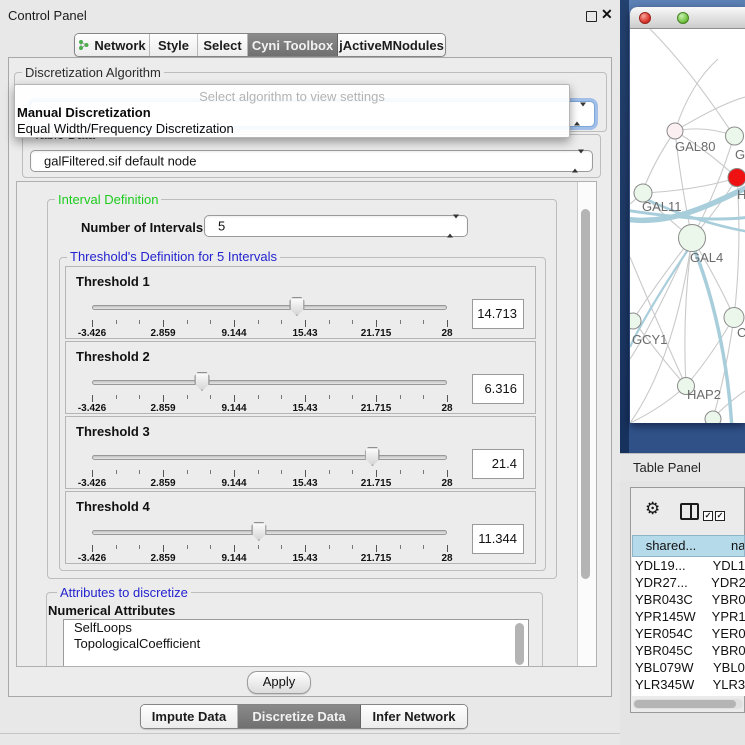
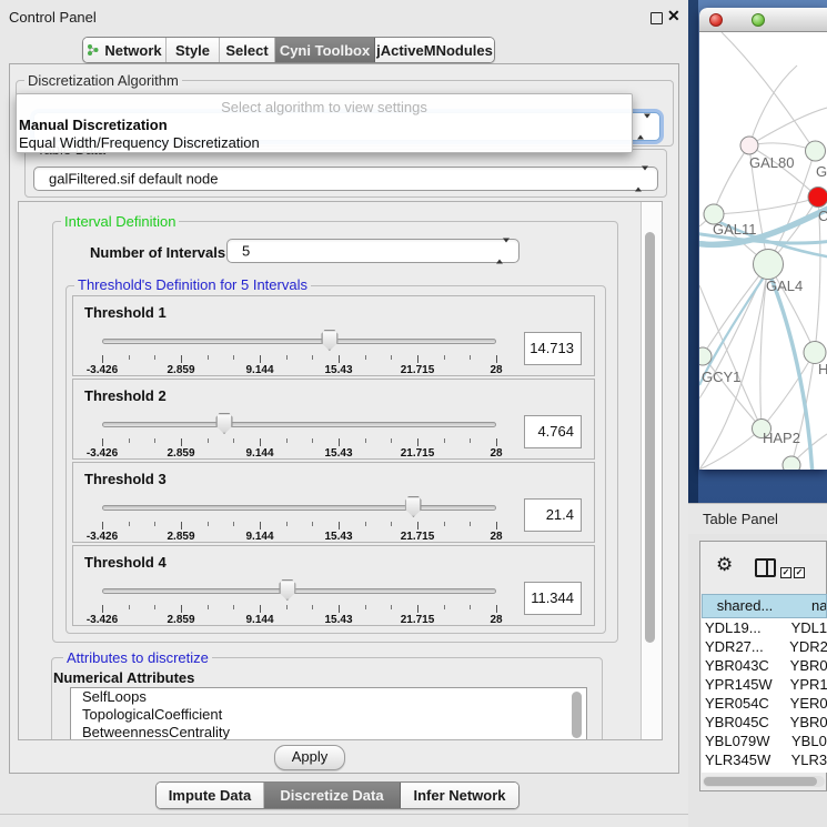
  Control Panel
  ✕
  Network
  Style
  Select
  Cyni Toolbox
  jActiveMNodules
  Discretization Algorithm
  galFiltered.sif default node
  Interval Definition
  Number of Intervals
  5
  Threshold's Definition for 5 Intervals
  Threshold 1
  -3.426
  2.859
  9.144
  15.43
  21.715
  28
  14.713
  Threshold 2
  -3.426
  2.859
  9.144
  15.43
  21.715
  28
- 6.316
+ 4.764
  Threshold 3
  -3.426
  2.859
  9.144
  15.43
  21.715
  28
  21.4
  Threshold 4
  -3.426
  2.859
  9.144
  15.43
  21.715
  28
  11.344
  Attributes to discretize
  Numerical Attributes
  SelfLoops
  TopologicalCoefficient
+ BetweennessCentrality
  Apply
  Impute Data
  Discretize Data
  Infer Network
  Select algorithm to view settings
  Manual Discretization
  Equal Width/Frequency Discretization
  GAL80
- H
+ C
  GAL11
  GAL4
  GCY1
- C
+ H
  HAP2
  Table Panel
  ⚙
  ✓ ✓
  shared...
  na
  YDL19...
  YDL1
  YDR27...
  YDR2
  YBR043C
  YBR0
  YPR145W
  YPR1
  YER054C
  YER0
  YBR045C
  YBR0
  YBL079W
  YBL0
  YLR345W
  YLR3
